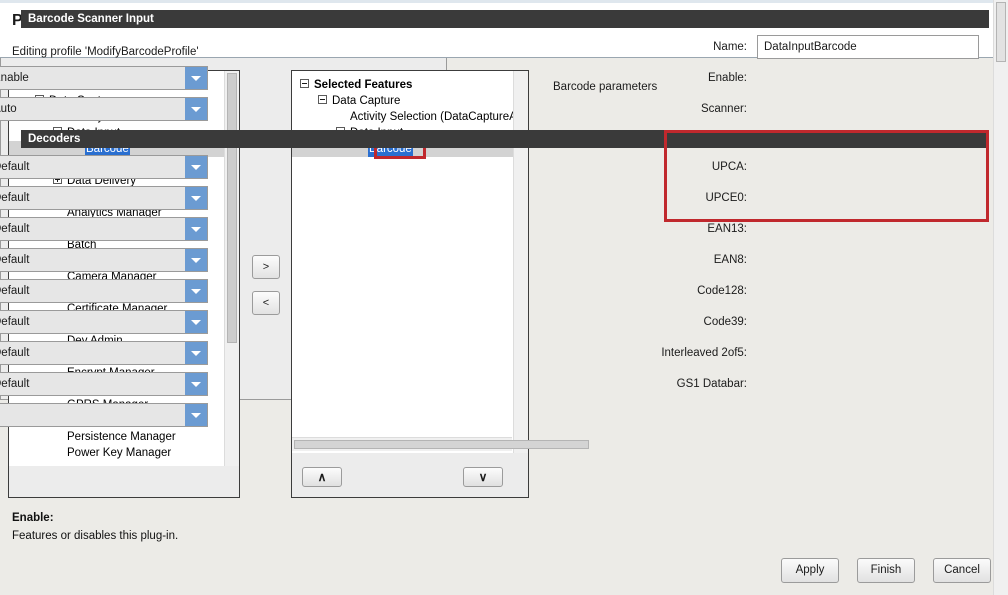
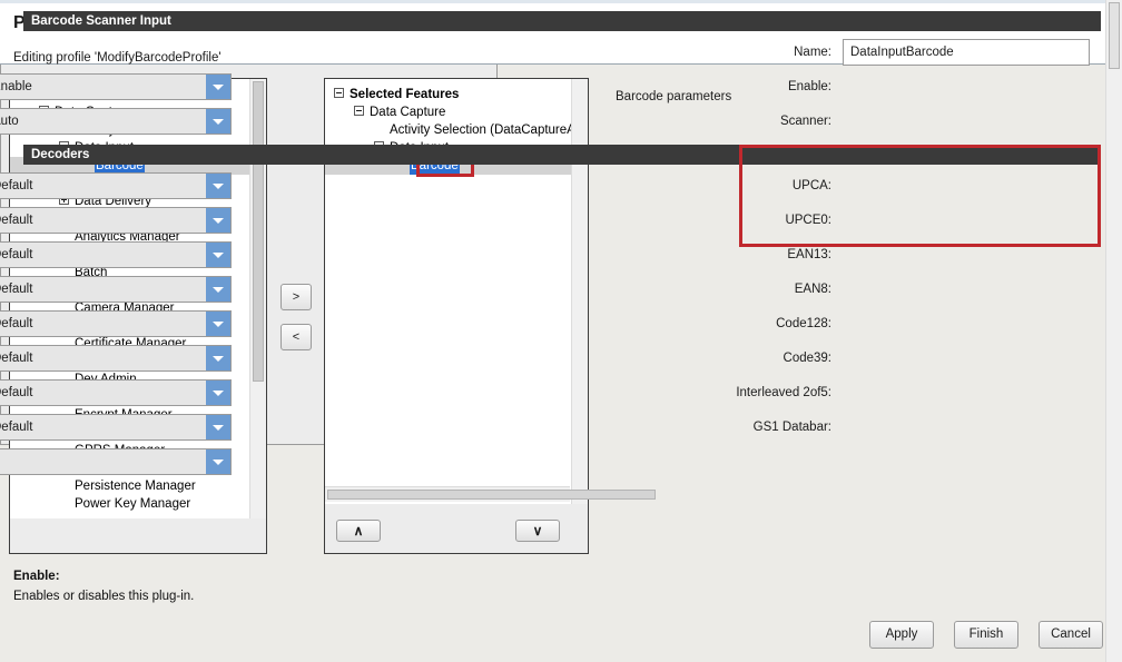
  Editing profile 'ModifyBarcodeProfile'
  Barcode
  Data Delivery
  Analytics Manager
  Batch
  Camera Manager
  Certificate Manager
  Persistence Manager
  Power Key Manager
  >
  <
  Selected Features
  Data Capture
  Activity Selection (DataCapture
  Barcode
  ∧
  ∨
  Barcode parameters
  Barcode Scanner Input
  Name:
  DataInputBarcode
  Enable:
  nable
  Scanner:
  uto
  Decoders
  UPCA:
  efault
  UPCE0:
  efault
  EAN13:
  efault
  EAN8:
  efault
  Code128:
  efault
  Code39:
  efault
  Interleaved 2of5:
  efault
  GS1 Databar:
  efault
  Enable:
- Features or disables this plug-in.
+ Enables or disables this plug-in.
  Apply
  Finish
  Cancel
